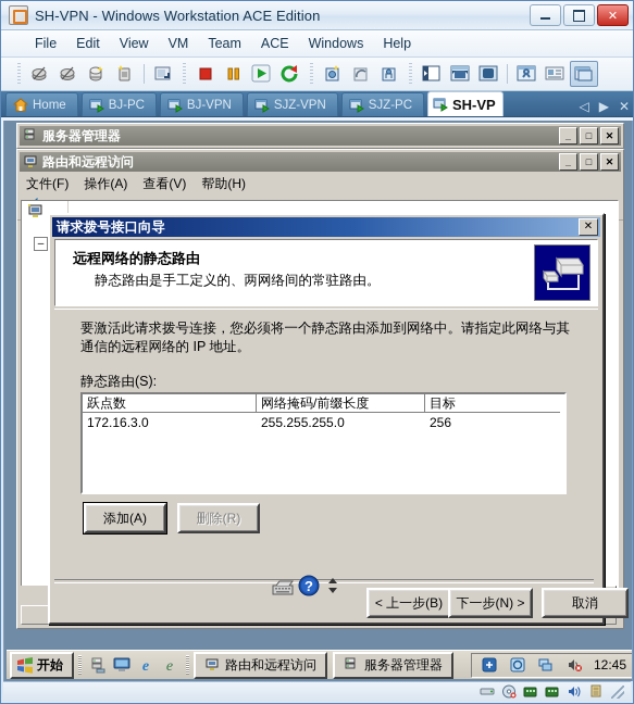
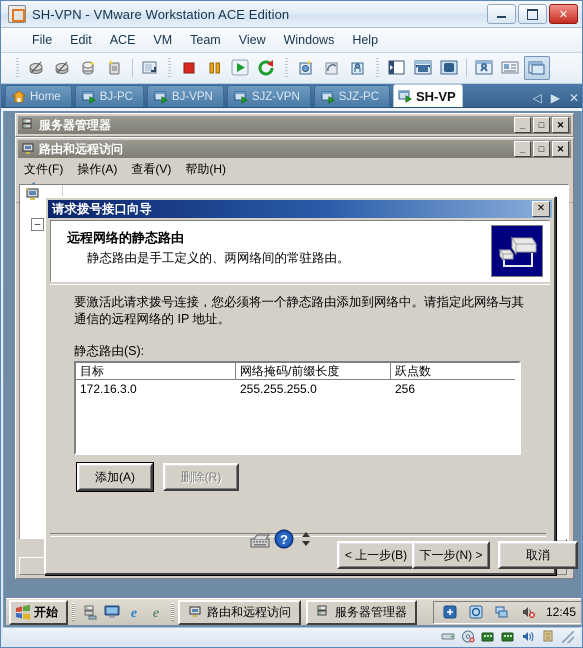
- SH-VPN - Windows Workstation ACE Edition
+ SH-VPN - VMware Workstation ACE Edition
  ✕
  File
  Edit
- View
+ ACE
  VM
  Team
- ACE
+ View
  Windows
  Help
  Home
  BJ-PC
  BJ-VPN
  SJZ-VPN
  SJZ-PC
  SH-VP
  ◁
  ▶
  ✕
  服务器管理器
  _
  □
  ✕
  路由和远程访问
  _
  □
  ✕
  文件(F)
  操作(A)
  查看(V)
  帮助(H)
  –
  请求拨号接口向导
  ✕
  远程网络的静态路由
  静态路由是手工定义的、两网络间的常驻路由。
  要激活此请求拨号连接，您必须将一个静态路由添加到网络中。请指定此网络与其通信的远程网络的 IP 地址。
  静态路由(S):
- 跃点数
+ 目标
  网络掩码/前缀长度
- 目标
+ 跃点数
  172.16.3.0
  255.255.255.0
  256
  添加(A)
  删除(R)
  < 上一步(B)
  下一步(N) >
  取消
  ?
  开始
  e
  e
  路由和远程访问
  服务器管理器
  12:45
